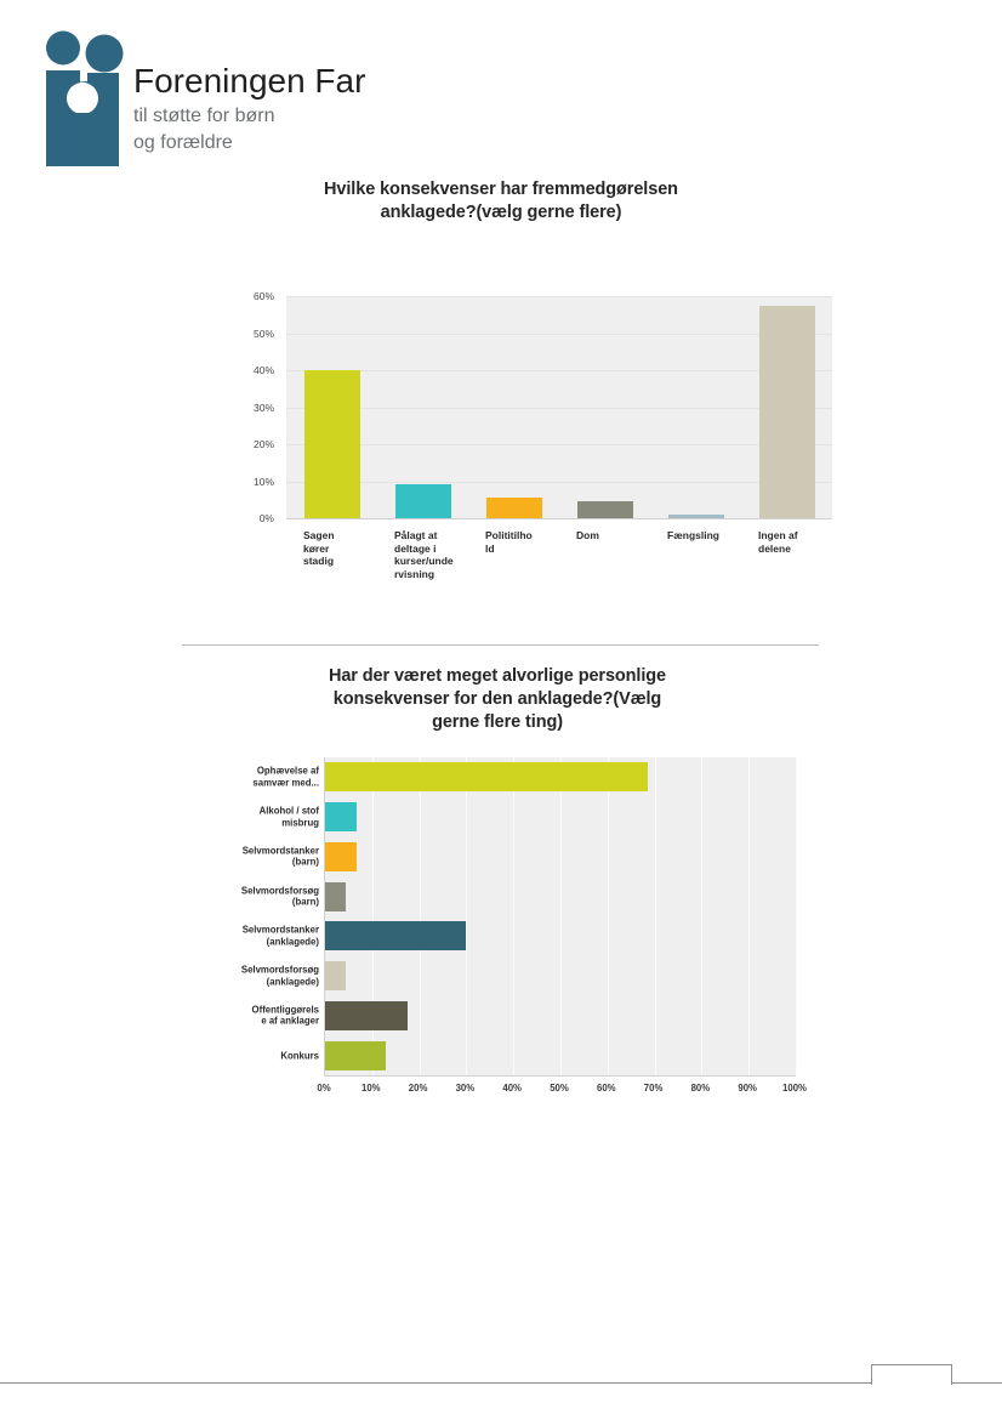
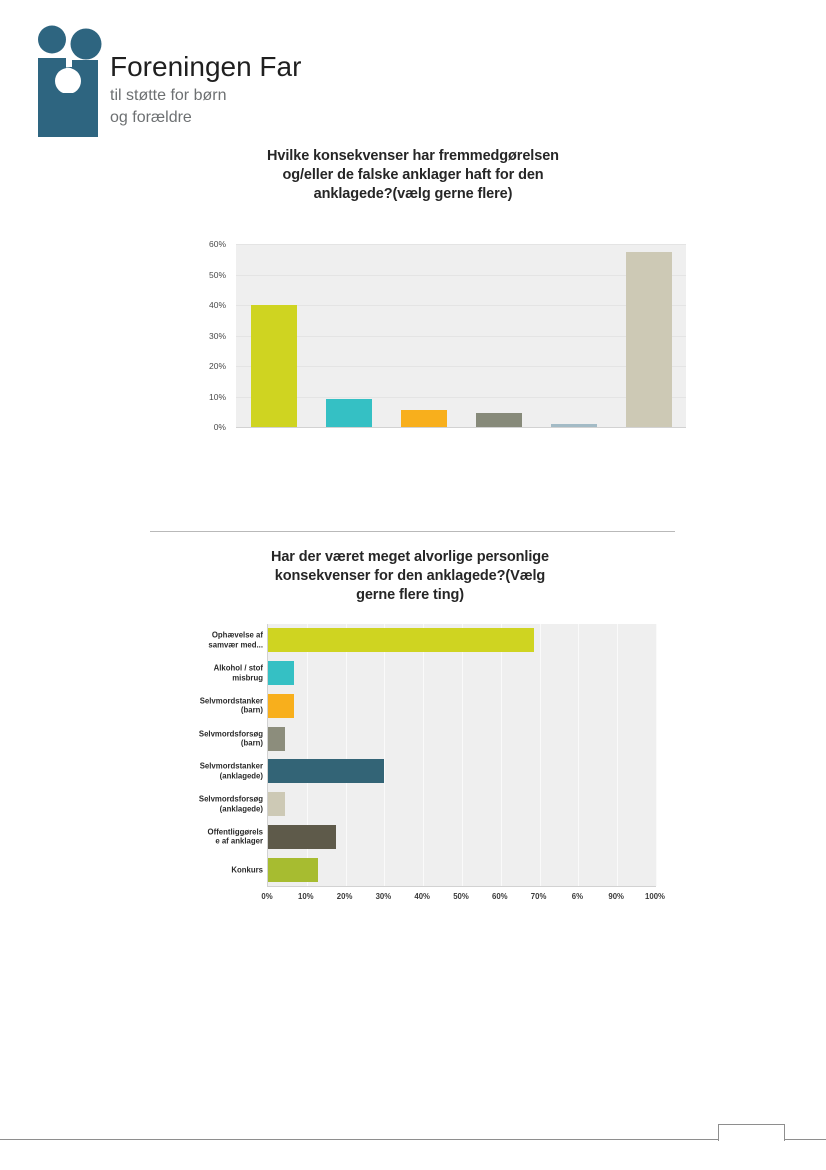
  Foreningen Far
  til støtte for børn
  og forældre
  Hvilke konsekvenser har fremmedgørelsen
+ og/eller de falske anklager haft for den
  anklagede?(vælg gerne flere)
  0%
  10%
  20%
  30%
  40%
  50%
  60%
- Sagen
- kører
- stadig
- Pålagt at
- deltage i
- kurser/unde
- rvisning
- Polititilho
- ld
- Dom
- Fængsling
- Ingen af
- delene
  Har der været meget alvorlige personlige
  konsekvenser for den anklagede?(Vælg
  gerne flere ting)
  Ophævelse af
  samvær med...
  Alkohol / stof
  misbrug
  Selvmordstanker
  (barn)
  Selvmordsforsøg
  (barn)
  Selvmordstanker
  (anklagede)
  Selvmordsforsøg
  (anklagede)
  Offentliggørels
  e af anklager
  Konkurs
  0%
  10%
  20%
  30%
  40%
  50%
  60%
  70%
- 80%
+ 6%
  90%
  100%
